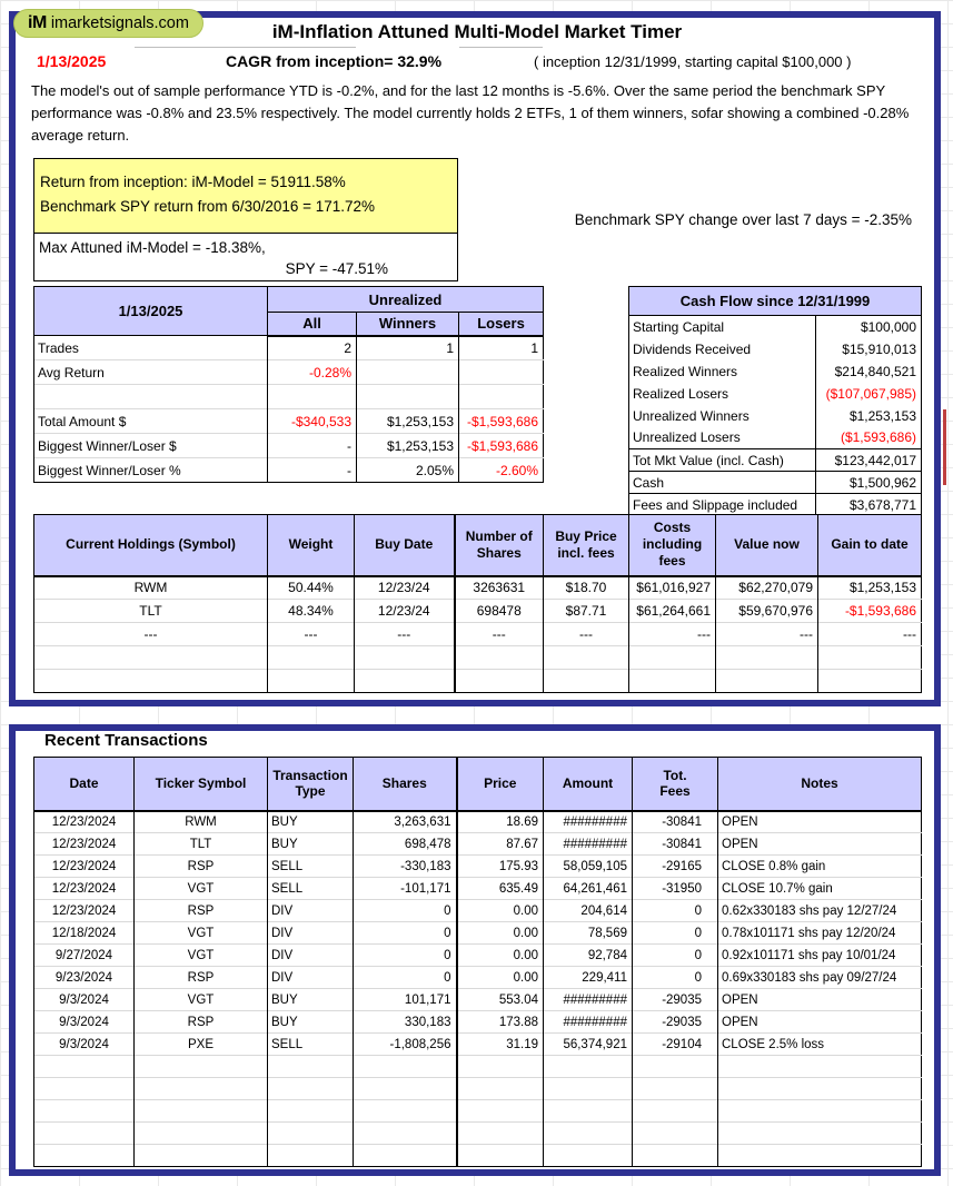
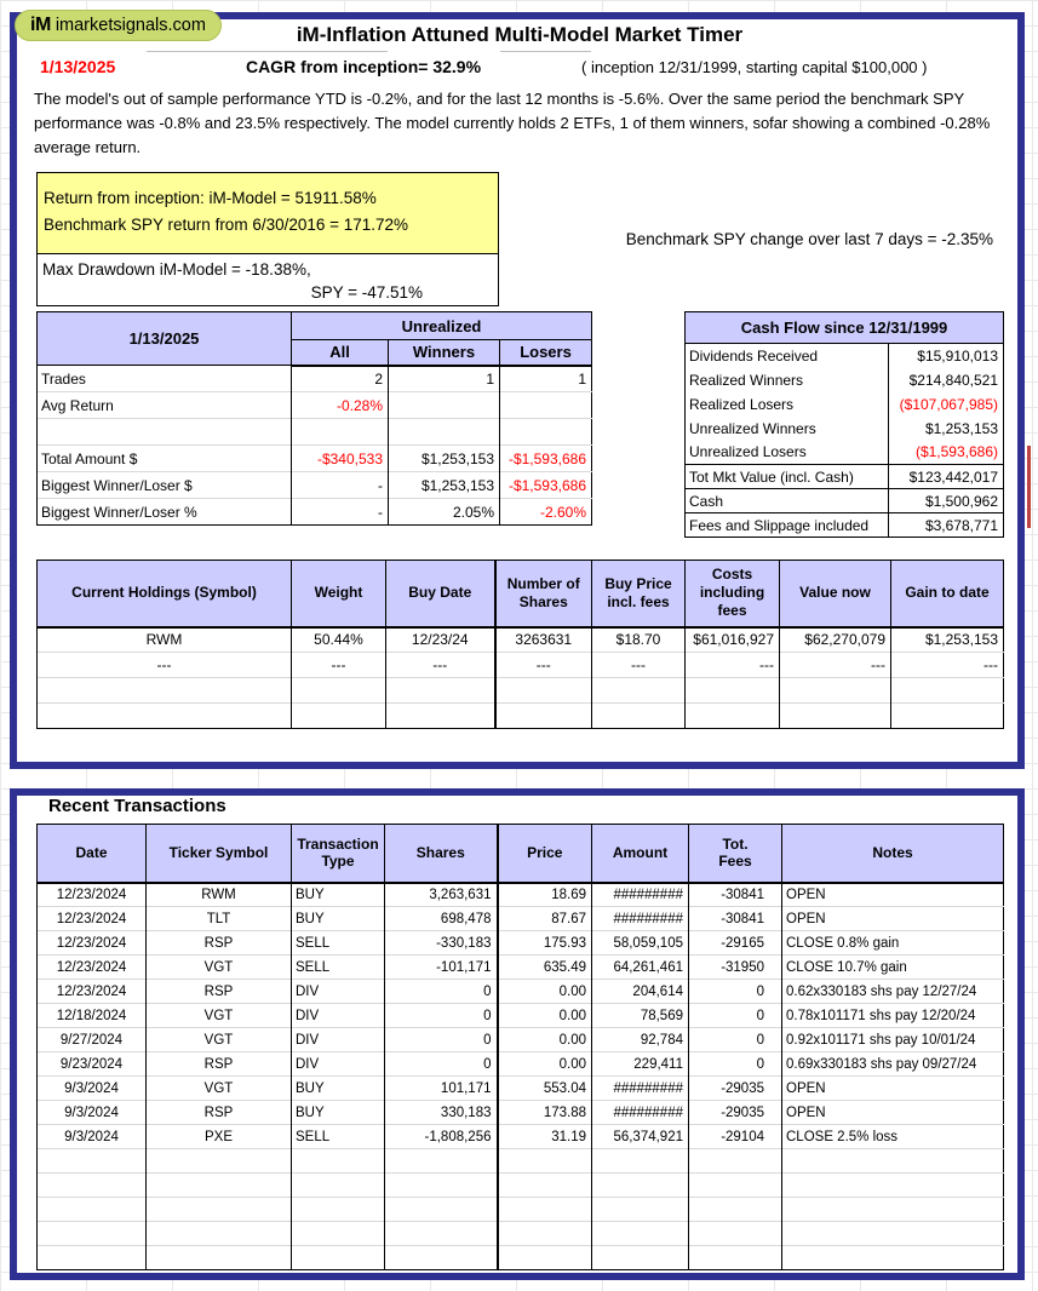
  iM imarketsignals.com
  iM-Inflation Attuned Multi-Model Market Timer
  1/13/2025
  CAGR from inception= 32.9%
  ( inception 12/31/1999, starting capital $100,000 )
  The model's out of sample performance YTD is -0.2%, and for the last 12 months is -5.6%. Over the same period the benchmark SPY performance was -0.8% and 23.5% respectively. The model currently holds 2 ETFs, 1 of them winners, sofar showing a combined -0.28% average return.
  Return from inception: iM-Model = 51911.58%
  Benchmark SPY return from 6/30/2016 = 171.72%
- Max Attuned iM-Model = -18.38%,
+ Max Drawdown iM-Model = -18.38%,
  SPY = -47.51%
  Benchmark SPY change over last 7 days = -2.35%
  1/13/2025	Unrealized
  All	Winners	Losers
  Trades	2	1	1
  Avg Return	-0.28%
  Total Amount $	-$340,533	$1,253,153	-$1,593,686
  Biggest Winner/Loser $	-	$1,253,153	-$1,593,686
  Biggest Winner/Loser %	-	2.05%	-2.60%
  Cash Flow since 12/31/1999
- Starting Capital	$100,000
  Dividends Received	$15,910,013
  Realized Winners	$214,840,521
  Realized Losers	($107,067,985)
  Unrealized Winners	$1,253,153
  Unrealized Losers	($1,593,686)
  Tot Mkt Value (incl. Cash)	$123,442,017
  Cash	$1,500,962
  Fees and Slippage included	$3,678,771
  Current Holdings (Symbol)	Weight	Buy Date	Number of Shares	Buy Price incl. fees	Costs including fees	Value now	Gain to date
  RWM	50.44%	12/23/24	3263631	$18.70	$61,016,927	$62,270,079	$1,253,153
- TLT	48.34%	12/23/24	698478	$87.71	$61,264,661	$59,670,976	-$1,593,686
  ---	---	---	---	---	---	---	---
  Recent Transactions
  Date	Ticker Symbol	Transaction Type	Shares	Price	Amount	Tot. Fees	Notes
  12/23/2024	RWM	BUY	3,263,631	18.69	#########	-30841	OPEN
  12/23/2024	TLT	BUY	698,478	87.67	#########	-30841	OPEN
  12/23/2024	RSP	SELL	-330,183	175.93	58,059,105	-29165	CLOSE 0.8% gain
  12/23/2024	VGT	SELL	-101,171	635.49	64,261,461	-31950	CLOSE 10.7% gain
  12/23/2024	RSP	DIV	0	0.00	204,614	0	0.62x330183 shs pay 12/27/24
  12/18/2024	VGT	DIV	0	0.00	78,569	0	0.78x101171 shs pay 12/20/24
  9/27/2024	VGT	DIV	0	0.00	92,784	0	0.92x101171 shs pay 10/01/24
  9/23/2024	RSP	DIV	0	0.00	229,411	0	0.69x330183 shs pay 09/27/24
  9/3/2024	VGT	BUY	101,171	553.04	#########	-29035	OPEN
  9/3/2024	RSP	BUY	330,183	173.88	#########	-29035	OPEN
  9/3/2024	PXE	SELL	-1,808,256	31.19	56,374,921	-29104	CLOSE 2.5% loss
